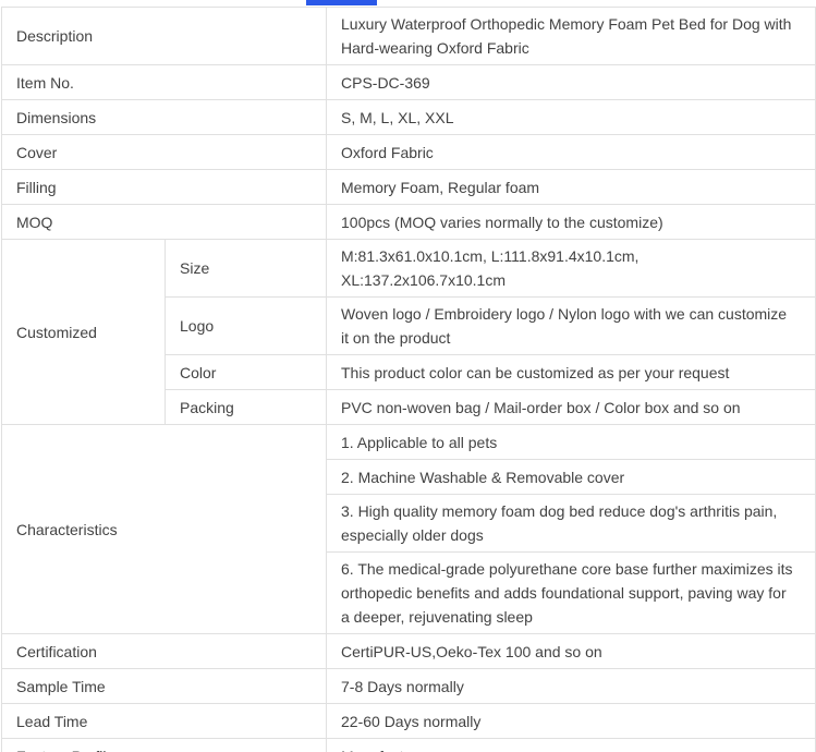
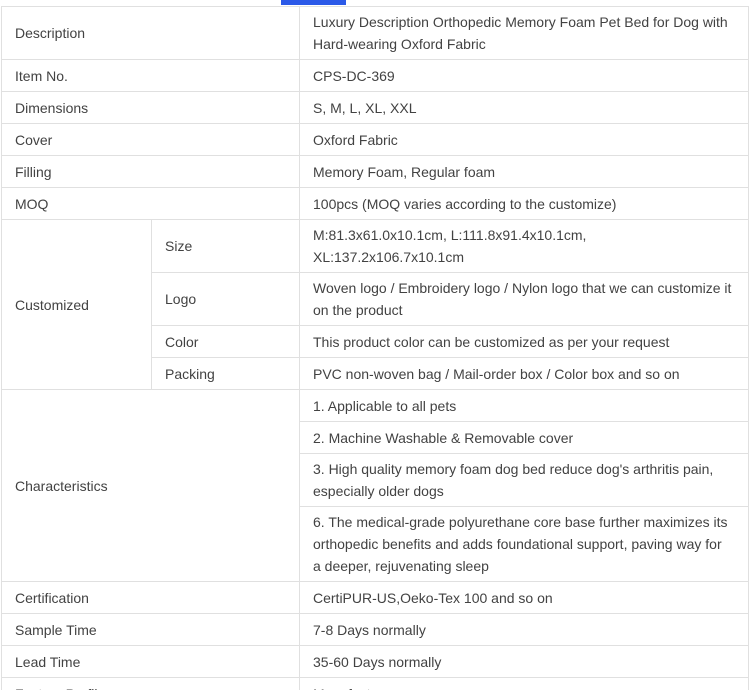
- Description	Luxury Waterproof Orthopedic Memory Foam Pet Bed for Dog with Hard-wearing Oxford Fabric
+ Description	Luxury Description Orthopedic Memory Foam Pet Bed for Dog with Hard-wearing Oxford Fabric
  Item No.	CPS-DC-369
  Dimensions	S, M, L, XL, XXL
  Cover	Oxford Fabric
  Filling	Memory Foam, Regular foam
- MOQ	100pcs (MOQ varies normally to the customize)
+ MOQ	100pcs (MOQ varies according to the customize)
  Customized	Size	M:81.3x61.0x10.1cm, L:111.8x91.4x10.1cm, XL:137.2x106.7x10.1cm
- Logo	Woven logo / Embroidery logo / Nylon logo with we can customize it on the product
+ Logo	Woven logo / Embroidery logo / Nylon logo that we can customize it on the product
  Color	This product color can be customized as per your request
  Packing	PVC non-woven bag / Mail-order box / Color box and so on
  Characteristics	1. Applicable to all pets
  2. Machine Washable & Removable cover
  3. High quality memory foam dog bed reduce dog's arthritis pain, especially older dogs
  6. The medical-grade polyurethane core base further maximizes its orthopedic benefits and adds foundational support, paving way for a deeper, rejuvenating sleep
  Certification	CertiPUR-US,Oeko-Tex 100 and so on
  Sample Time	7-8 Days normally
- Lead Time	22-60 Days normally
+ Lead Time	35-60 Days normally
